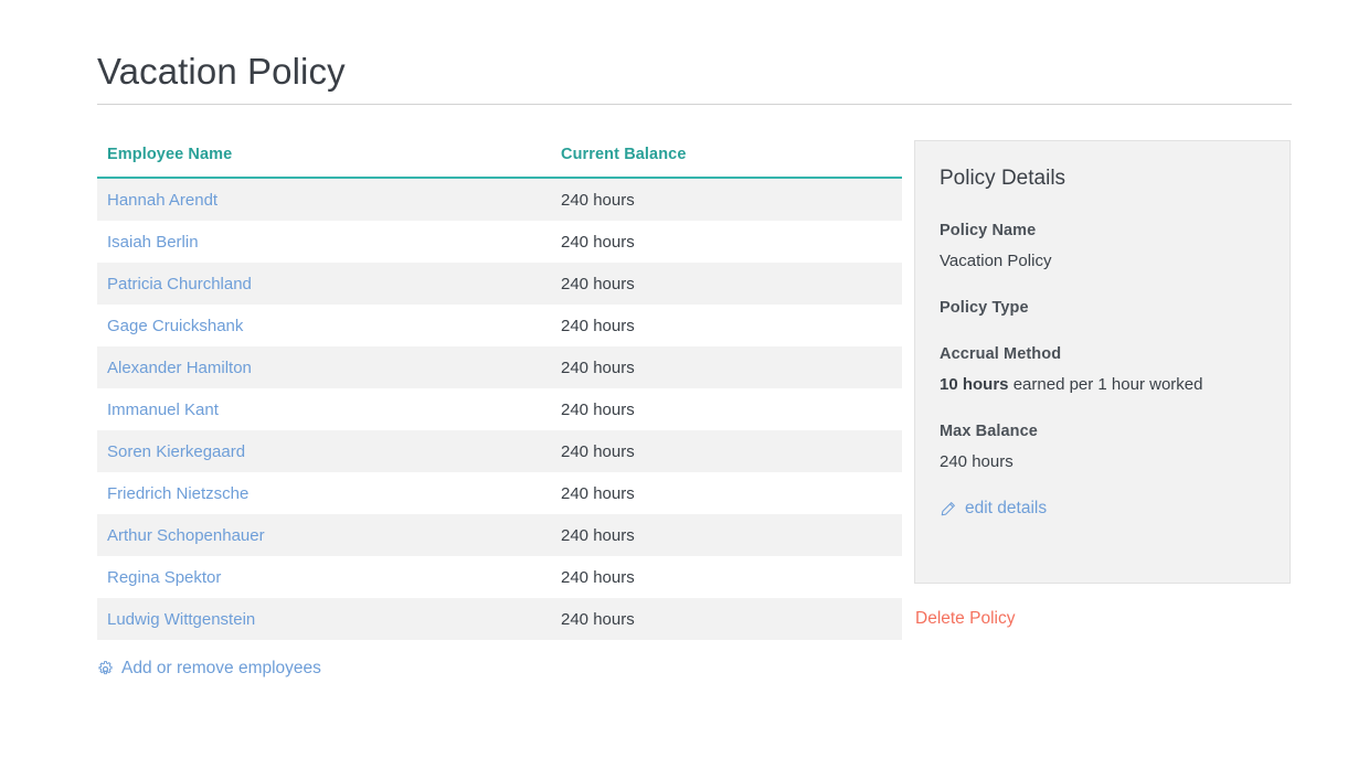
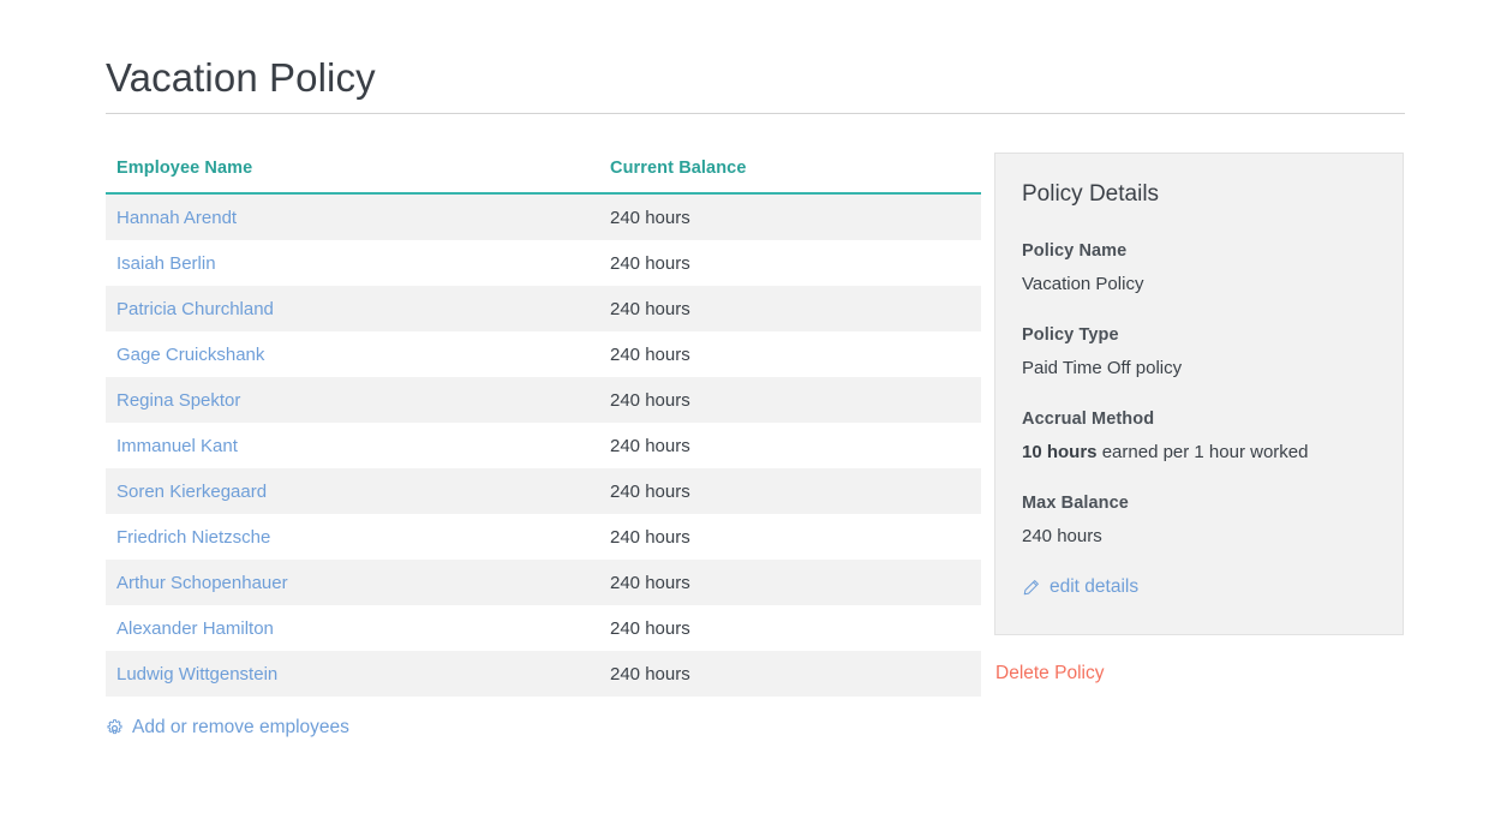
  Vacation Policy
  Employee Name	Current Balance
  Hannah Arendt	240 hours
  Isaiah Berlin	240 hours
  Patricia Churchland	240 hours
  Gage Cruickshank	240 hours
- Alexander Hamilton	240 hours
+ Regina Spektor	240 hours
  Immanuel Kant	240 hours
  Soren Kierkegaard	240 hours
  Friedrich Nietzsche	240 hours
  Arthur Schopenhauer	240 hours
- Regina Spektor	240 hours
+ Alexander Hamilton	240 hours
  Ludwig Wittgenstein	240 hours
  Add or remove employees
  Policy Details
  Policy Name
  Vacation Policy
  Policy Type
+ Paid Time Off policy
  Accrual Method
  10 hours earned per 1 hour worked
  Max Balance
  240 hours
  edit details
  Delete Policy
